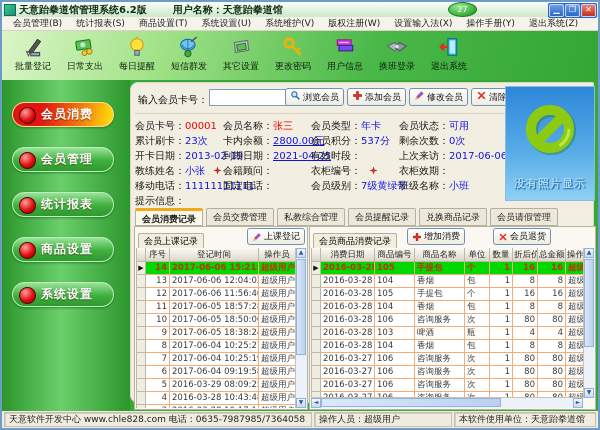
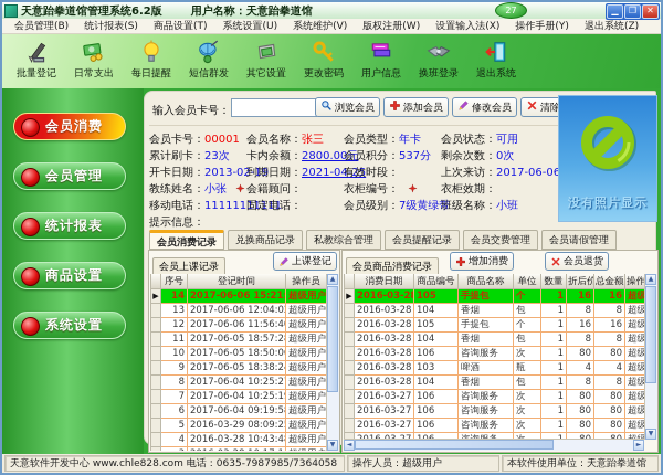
  天意跆拳道馆管理系统6.2版
  用户名称：天意跆拳道馆
  27
  ▁
  ❐
  ✕
  会员管理(B)
  统计报表(S)
  商品设置(T)
  系统设置(U)
  系统维护(V)
  版权注册(W)
  设置输入法(X)
  操作手册(Y)
  退出系统(Z)
  批量登记
  日常支出
  每日提醒
  短信群发
  其它设置
  更改密码
  用户信息
  换班登录
  退出系统
  会员消费
  会员管理
  统计报表
  商品设置
  系统设置
  输入会员卡号：
  浏览会员
  添加会员
  修改会员
  会员卡号：00001
  会员名称：张三
  会员类型：年卡
  会员状态：可用
  累计刷卡：23次
  卡内余额：2800.00元
  会员积分：537分
  剩余次数：0次
  开卡日期：2013-02-19
  到期日期：2021-04-25
  有效时段：
  教练姓名：小张
  会籍顾问：
  衣柜编号：
  衣柜效期：
  移动电话：11111111111
  固定电话：
  会员级别：7级黄绿带
  班级名称：小班
  提示信息：
  没有照片显示
  会员消费记录
- 会员交费管理
+ 兑换商品记录
  私教综合管理
  会员提醒记录
- 兑换商品记录
+ 会员交费管理
  会员请假管理
  会员上课记录
  上课登记
  	序号	登记时间	操作员
  ▶	14	2017-06-06 15:21	超级用户
  	13	2017-06-06 12:04:0	超级用户
  	12	2017-06-06 11:56:4	超级用户
  	11	2017-06-05 18:57:2	超级用户
  	10	2017-06-05 18:50:0	超级用户
  	9	2017-06-05 18:38:2	超级用户
  	8	2017-06-04 10:25:2	超级用户
  	7	2017-06-04 10:25:1	超级用户
  	6	2017-06-04 09:19:5	超级用户
  	5	2016-03-29 08:09:2	超级用户
  	4	2016-03-28 10:43:4	超级用户
  会员商品消费记录
  增加消费
  会员退货
  	消费日期	商品编号	商品名称	单位	数量	折后价	总金额	操作
  ▶	2016-03-2	105	手提包	个	1	16	16	超级
  	2016-03-28	104	香烟	包	1	8	8	超级
  	2016-03-28	105	手提包	个	1	16	16	超级
  	2016-03-28	104	香烟	包	1	8	8	超级
  	2016-03-28	106	咨询服务	次	1	80	80	超级
  	2016-03-28	103	啤酒	瓶	1	4	4	超级
  	2016-03-28	104	香烟	包	1	8	8	超级
  	2016-03-27	106	咨询服务	次	1	80	80	超级
  	2016-03-27	106	咨询服务	次	1	80	80	超级
  	2016-03-27	106	咨询服务	次	1	80	80	超级
  天意软件开发中心 www.chle828.com 电话：0635-7987985/7364058
  操作人员：超级用户
  本软件使用单位：天意跆拳道馆
